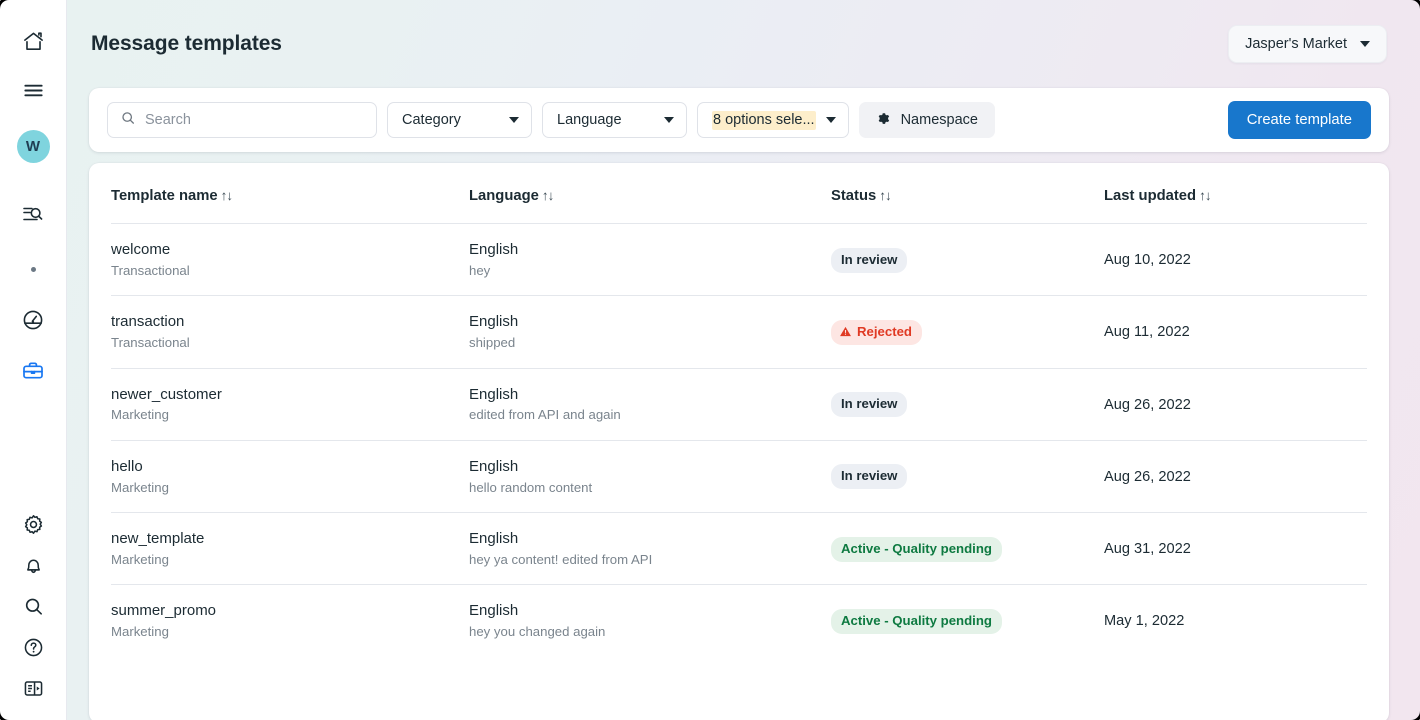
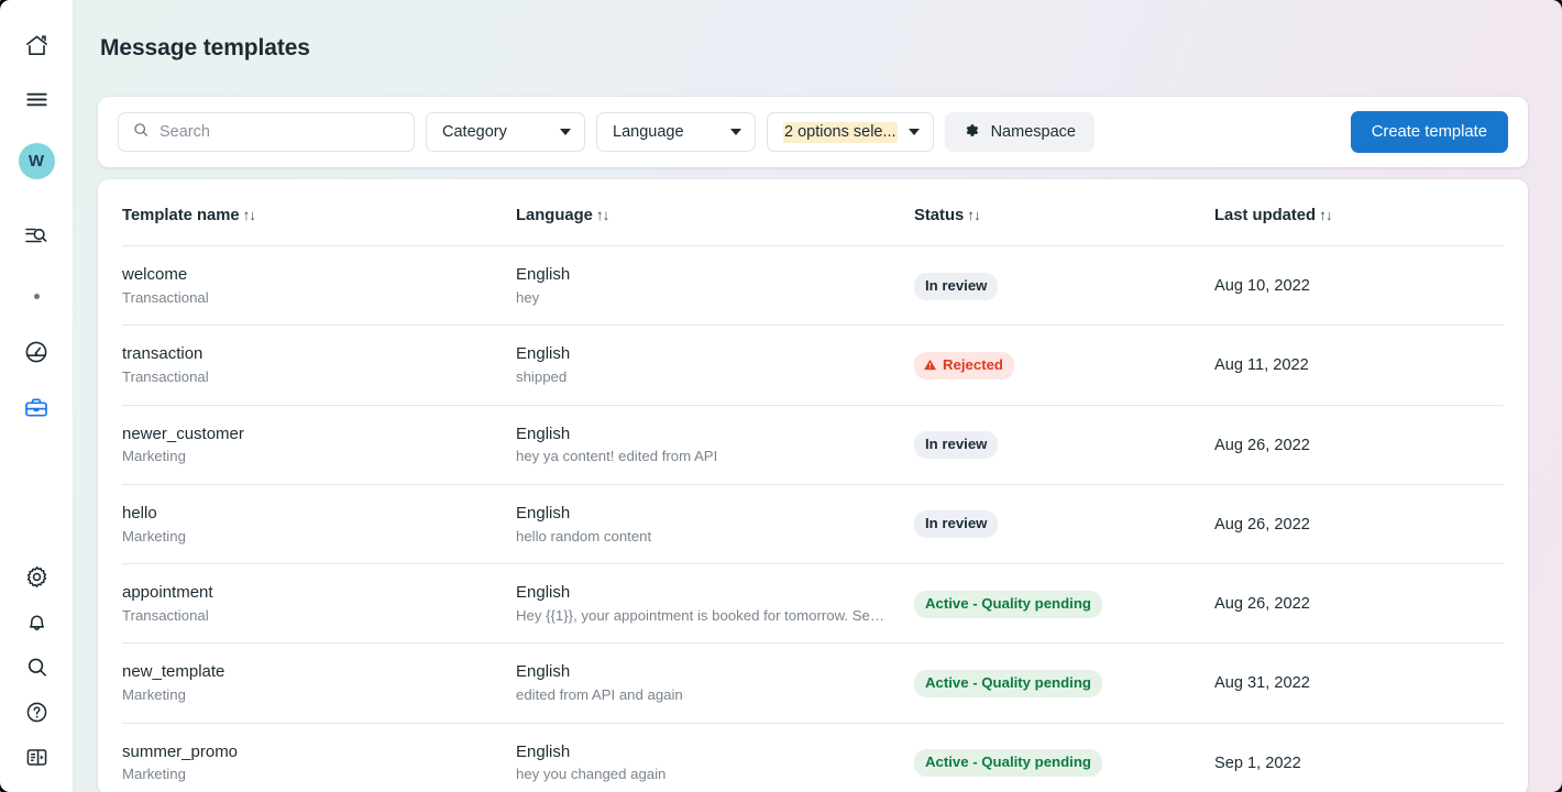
  W
  Message templates
- Jasper's Market
  Search
  Category
  Language
- 8 options sele...
+ 2 options sele...
  Namespace
  Create template
  Template name ↑↓	Language ↑↓	Status ↑↓	Last updated ↑↓
  welcomeTransactional	Englishhey	In review	Aug 10, 2022
  transactionTransactional	Englishshipped	Rejected	Aug 11, 2022
- newer_customerMarketing	Englishedited from API and again	In review	Aug 26, 2022
+ newer_customerMarketing	Englishhey ya content! edited from API	In review	Aug 26, 2022
  helloMarketing	Englishhello random content	In review	Aug 26, 2022
+ appointmentTransactional	EnglishHey {{1}}, your appointment is booked for tomorrow. See...	Active - Quality pending	Aug 26, 2022
- new_templateMarketing	Englishhey ya content! edited from API	Active - Quality pending	Aug 31, 2022
+ new_templateMarketing	Englishedited from API and again	Active - Quality pending	Aug 31, 2022
- summer_promoMarketing	Englishhey you changed again	Active - Quality pending	May 1, 2022
+ summer_promoMarketing	Englishhey you changed again	Active - Quality pending	Sep 1, 2022
